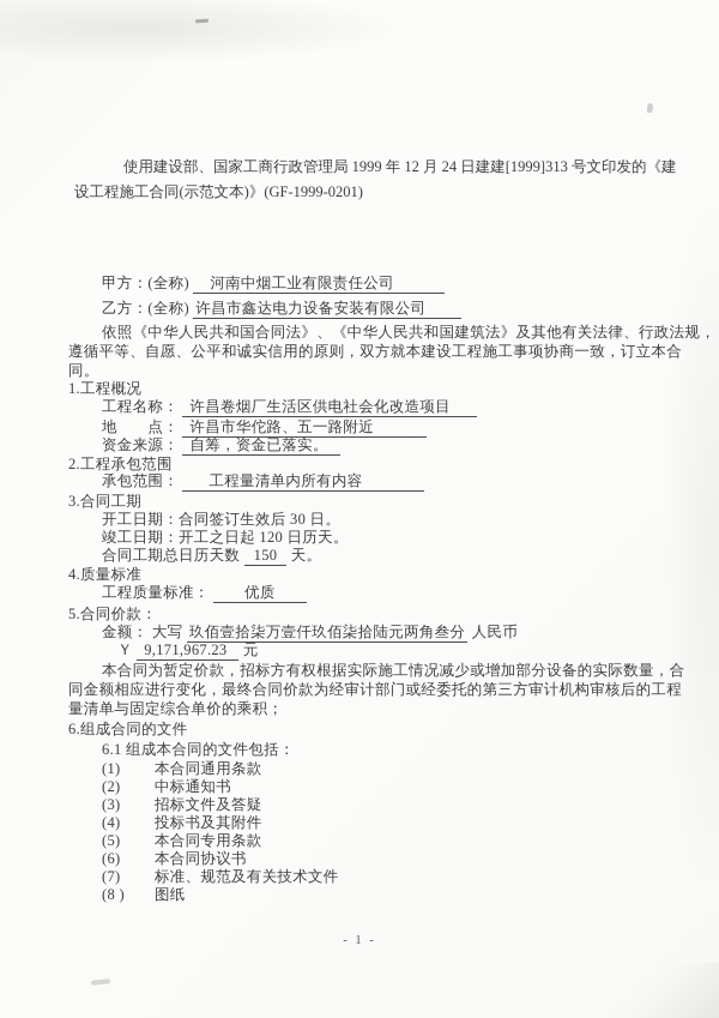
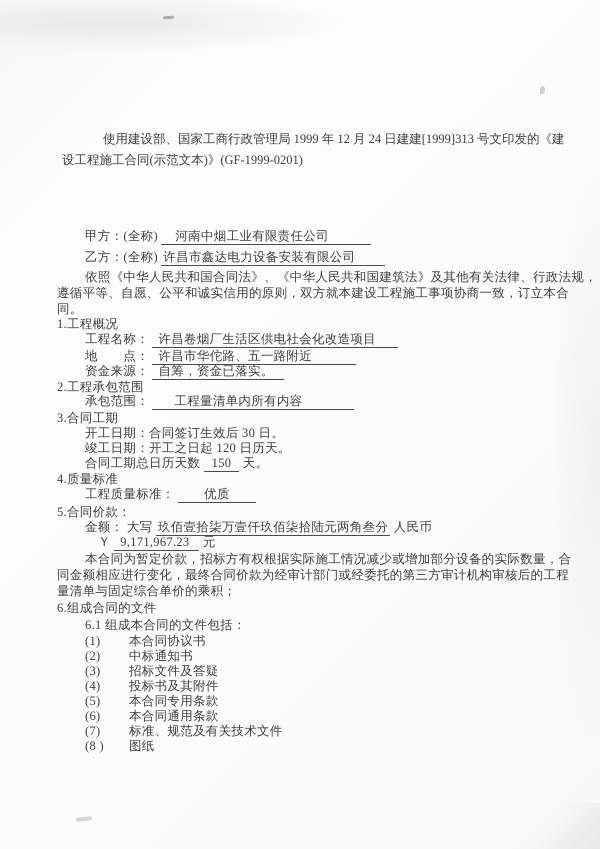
  使用建设部、国家工商行政管理局 1999 年 12 月 24 日建建[1999]313 号文印发的《建
  设工程施工合同(示范文本)》(GF-1999-0201)
  甲方：(全称) 河南中烟工业有限责任公司
  乙方：(全称) 许昌市鑫达电力设备安装有限公司
  依照《中华人民共和国合同法》、《中华人民共和国建筑法》及其他有关法律、行政法规，
  遵循平等、自愿、公平和诚实信用的原则，双方就本建设工程施工事项协商一致，订立本合
  同。
  1.工程概况
  工程名称： 许昌卷烟厂生活区供电社会化改造项目
  地 点： 许昌市华佗路、五一路附近
  资金来源： 自筹，资金已落实。
  2.工程承包范围
  承包范围： 工程量清单内所有内容
  3.合同工期
  开工日期：合同签订生效后 30 日。
  竣工日期：开工之日起 120 日历天。
  合同工期总日历天数 150 天。
  4.质量标准
  工程质量标准： 优质
  5.合同价款：
  金额： 大写 玖佰壹拾柒万壹仟玖佰柒拾陆元两角叁分 人民币
  Ｙ 9,171,967.23 元
  本合同为暂定价款，招标方有权根据实际施工情况减少或增加部分设备的实际数量，合
  同金额相应进行变化，最终合同价款为经审计部门或经委托的第三方审计机构审核后的工程
  量清单与固定综合单价的乘积；
  6.组成合同的文件
  6.1 组成本合同的文件包括：
- (1) 本合同通用条款
+ (1) 本合同协议书
  (2) 中标通知书
  (3) 招标文件及答疑
  (4) 投标书及其附件
  (5) 本合同专用条款
- (6) 本合同协议书
+ (6) 本合同通用条款
  (7) 标准、规范及有关技术文件
  (8 ) 图纸
- - 1 -
